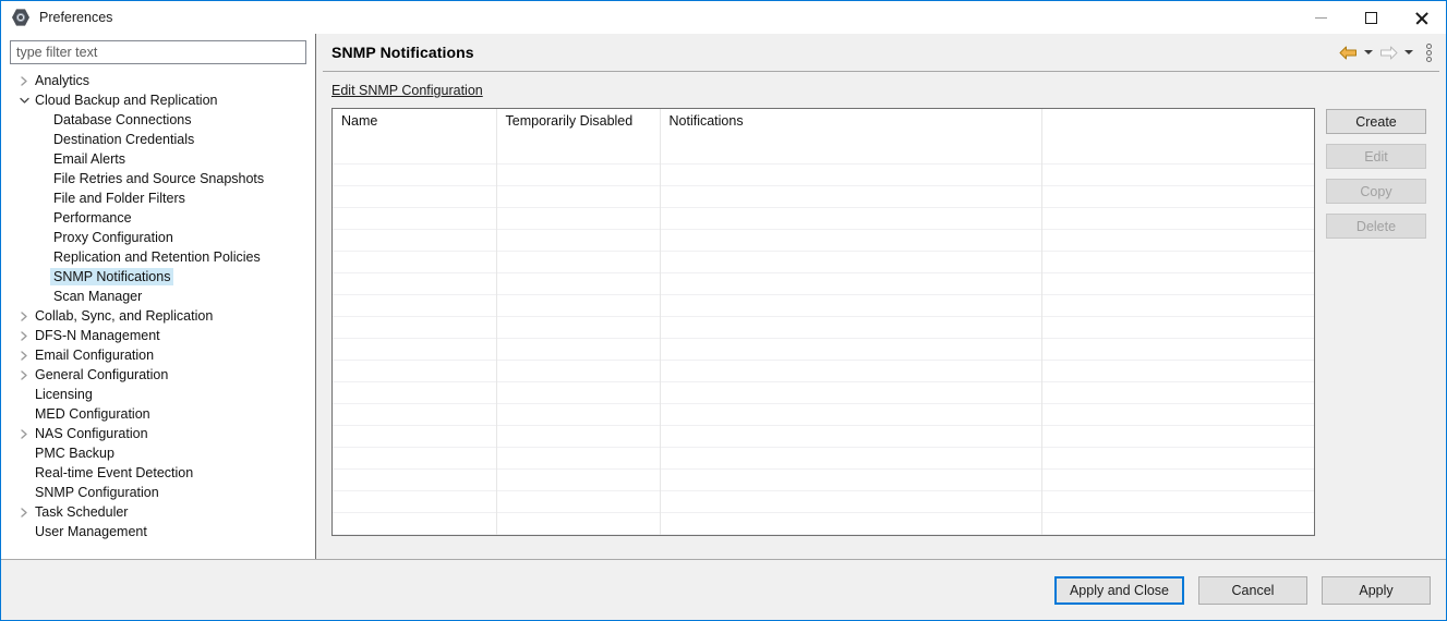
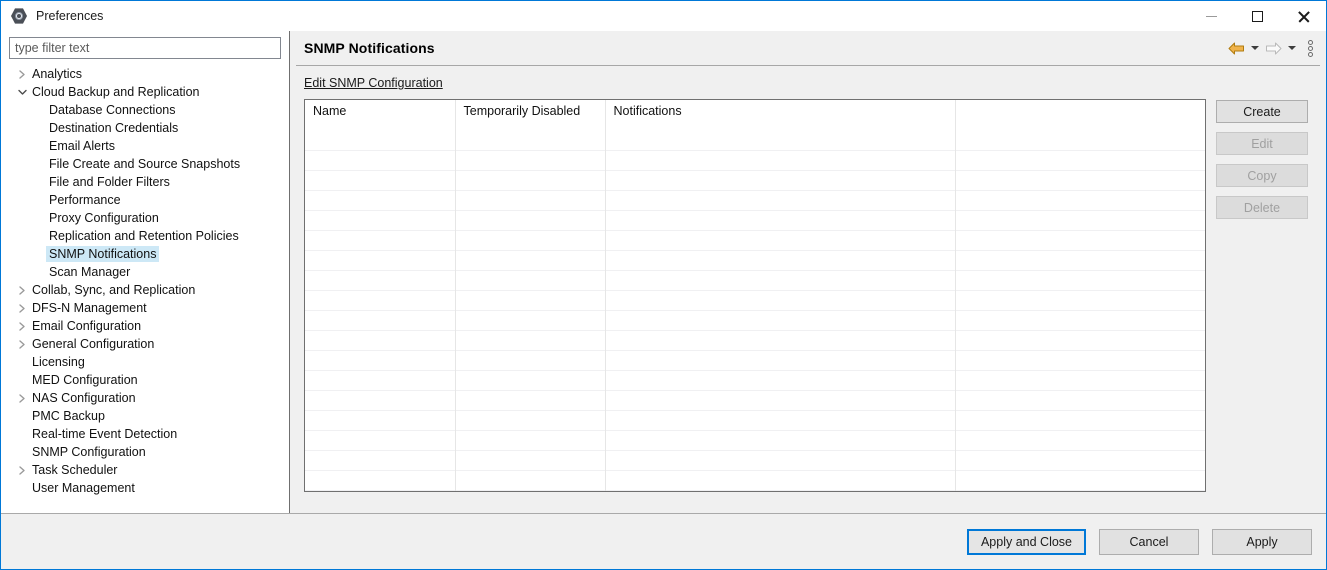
  Preferences
  type filter text
  Analytics
  Cloud Backup and Replication
  Database Connections
  Destination Credentials
  Email Alerts
- File Retries and Source Snapshots
+ File Create and Source Snapshots
  File and Folder Filters
  Performance
  Proxy Configuration
  Replication and Retention Policies
  SNMP Notifications
  Scan Manager
  Collab, Sync, and Replication
  DFS-N Management
  Email Configuration
  General Configuration
  Licensing
  MED Configuration
  NAS Configuration
  PMC Backup
  Real-time Event Detection
  SNMP Configuration
  Task Scheduler
  User Management
  SNMP Notifications
  Edit SNMP Configuration
  Name	Temporarily Disabled	Notifications
  Create
  Edit
  Copy
  Delete
  Apply and Close
  Cancel
  Apply
